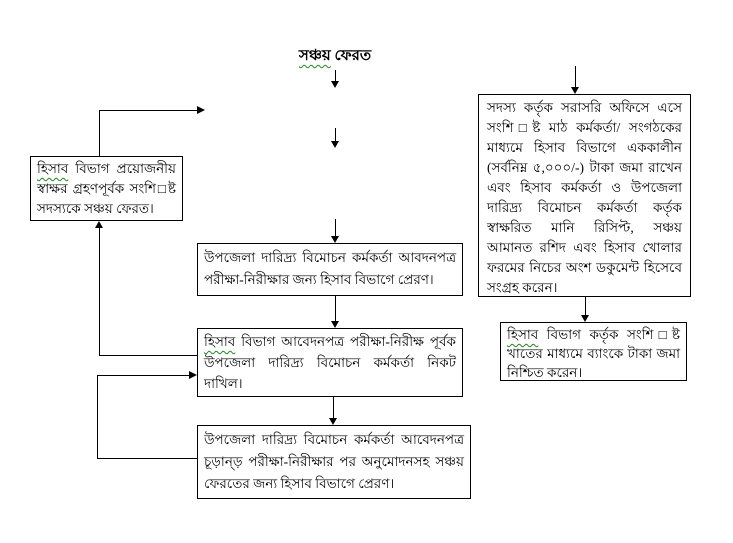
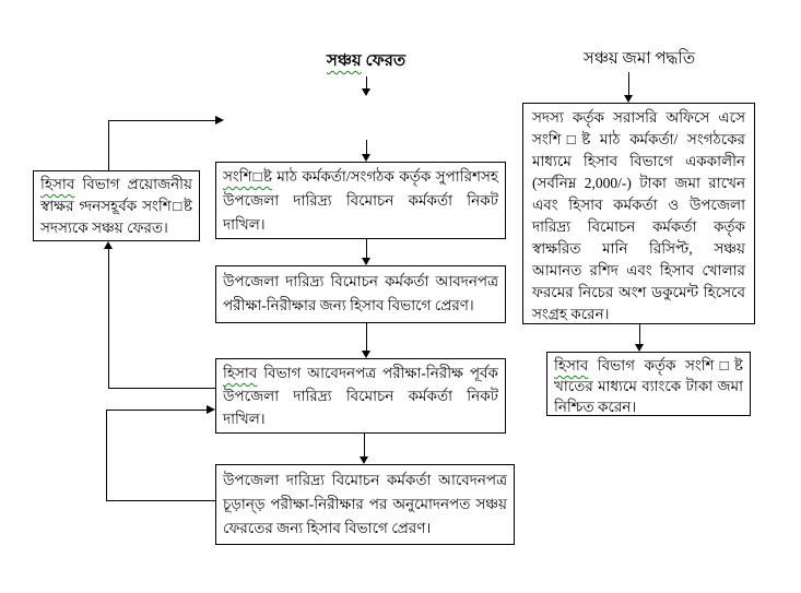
  সঞ্চয় ফেরত
+ সঞ্চয় জমা পদ্ধতি
+ সংশি□ষ্ট মাঠ কর্মকর্তা/সংগঠক কর্তৃক সুপারিশসহ উপজেলা দারিদ্র্য বিমোচন কর্মকর্তা নিকট দাখিল।
  উপজেলা দারিদ্র্য বিমোচন কর্মকর্তা আবদনপত্র পরীক্ষা-নিরীক্ষার জন্য হিসাব বিভাগে প্রেরণ।
  হিসাব বিভাগ আবেদনপত্র পরীক্ষা-নিরীক্ষ পূর্বক উপজেলা দারিদ্র্য বিমোচন কর্মকর্তা নিকট দাখিল।
- উপজেলা দারিদ্র্য বিমোচন কর্মকর্তা আবেদনপত্র চূড়ান্ড় পরীক্ষা-নিরীক্ষার পর অনুমোদনসহ সঞ্চয় ফেরতের জন্য হিসাব বিভাগে প্রেরণ।
+ উপজেলা দারিদ্র্য বিমোচন কর্মকর্তা আবেদনপত্র চূড়ান্ড় পরীক্ষা-নিরীক্ষার পর অনুমোদনপত সঞ্চয় ফেরতের জন্য হিসাব বিভাগে প্রেরণ।
- হিসাব বিভাগ প্রয়োজনীয় স্বাক্ষর গ্রহণপূর্বক সংশি□ষ্ট সদস্যকে সঞ্চয় ফেরত।
+ হিসাব বিভাগ প্রয়োজনীয় স্বাক্ষর গ্দনসহূর্বক সংশি□ষ্ট সদস্যকে সঞ্চয় ফেরত।
- সদস্য কর্তৃক সরাসরি অফিসে এসে সংশি□ষ্ট মাঠ কর্মকর্তা/ সংগঠকের মাধ্যমে হিসাব বিভাগে এককালীন (সর্বনিম্ন ৫,০০০/-) টাকা জমা রাখেন এবং হিসাব কর্মকর্তা ও উপজেলা দারিদ্র্য বিমোচন কর্মকর্তা কর্তৃক স্বাক্ষরিত মানি রিসিপ্ট, সঞ্চয় আমানত রশিদ এবং হিসাব খোলার ফরমের নিচের অংশ ডকুমেন্ট হিসেবে সংগ্রহ করেন।
+ সদস্য কর্তৃক সরাসরি অফিসে এসে সংশি□ষ্ট মাঠ কর্মকর্তা/ সংগঠকের মাধ্যমে হিসাব বিভাগে এককালীন (সর্বনিম্ন 2,000/-) টাকা জমা রাখেন এবং হিসাব কর্মকর্তা ও উপজেলা দারিদ্র্য বিমোচন কর্মকর্তা কর্তৃক স্বাক্ষরিত মানি রিসিপ্ট, সঞ্চয় আমানত রশিদ এবং হিসাব খোলার ফরমের নিচের অংশ ডকুমেন্ট হিসেবে সংগ্রহ করেন।
  হিসাব বিভাগ কর্তৃক সংশি□ষ্ট খাতের মাধ্যমে ব্যাংকে টাকা জমা নিশ্চিত করেন।
